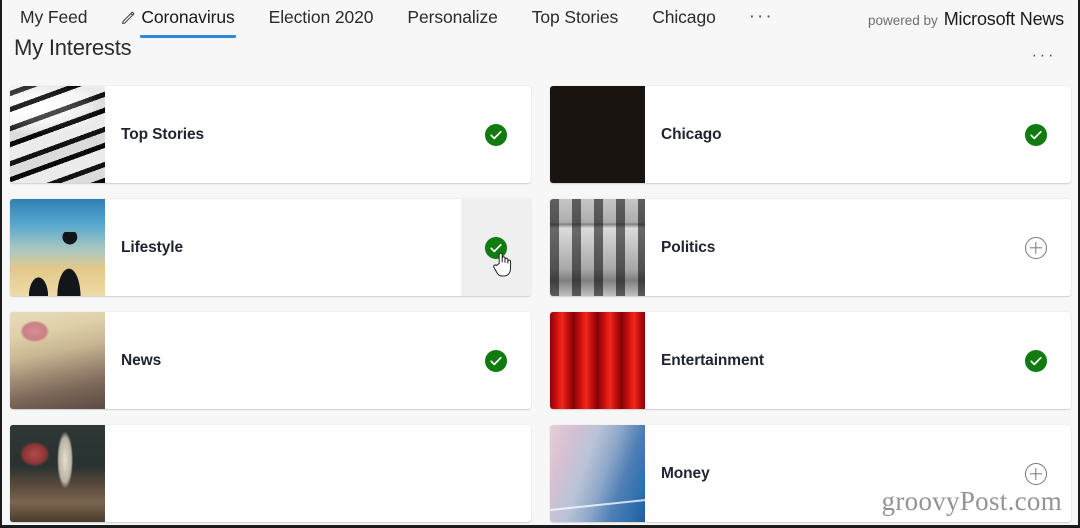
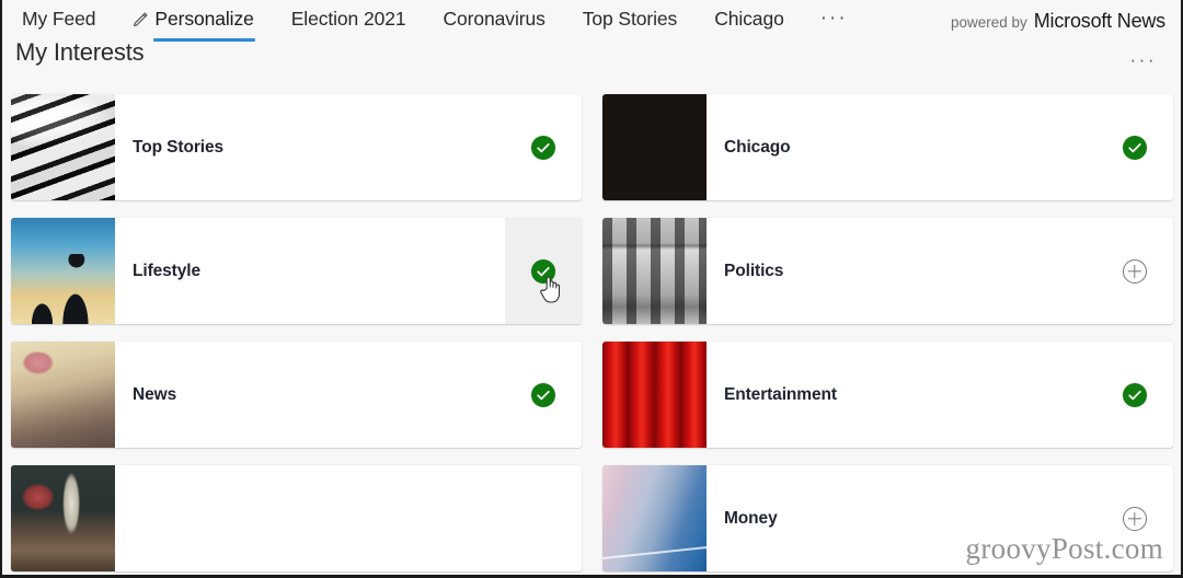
  My Feed
- Coronavirus
+ Personalize
- Election 2020
+ Election 2021
- Personalize
+ Coronavirus
  Top Stories
  Chicago
  ···
  powered by
  Microsoft News
  My Interests
  ···
  Top Stories
  Chicago
  Lifestyle
  Politics
  News
  Entertainment
  Money
  groovyPost.com
